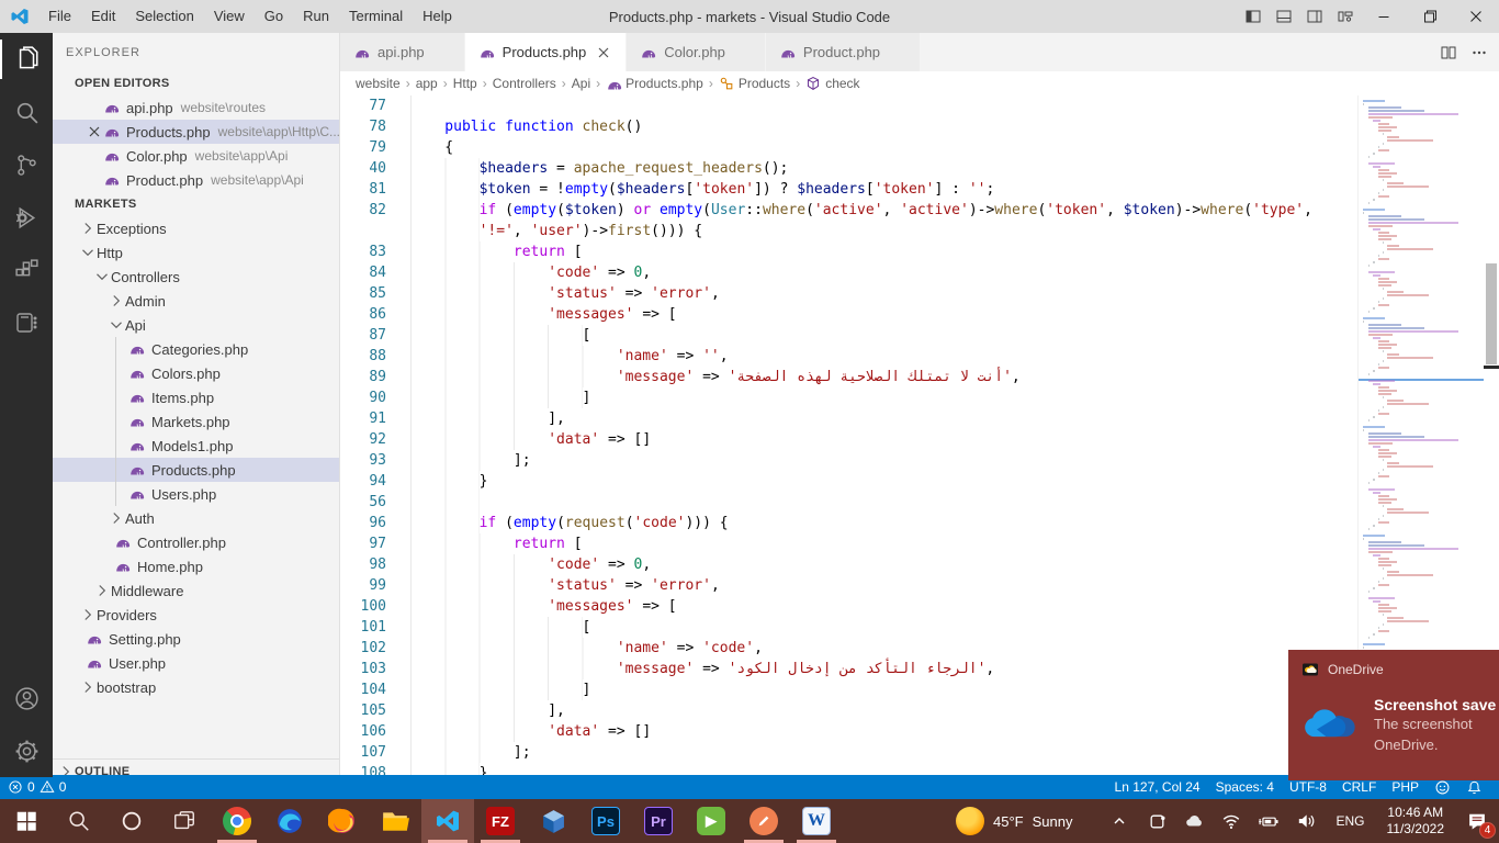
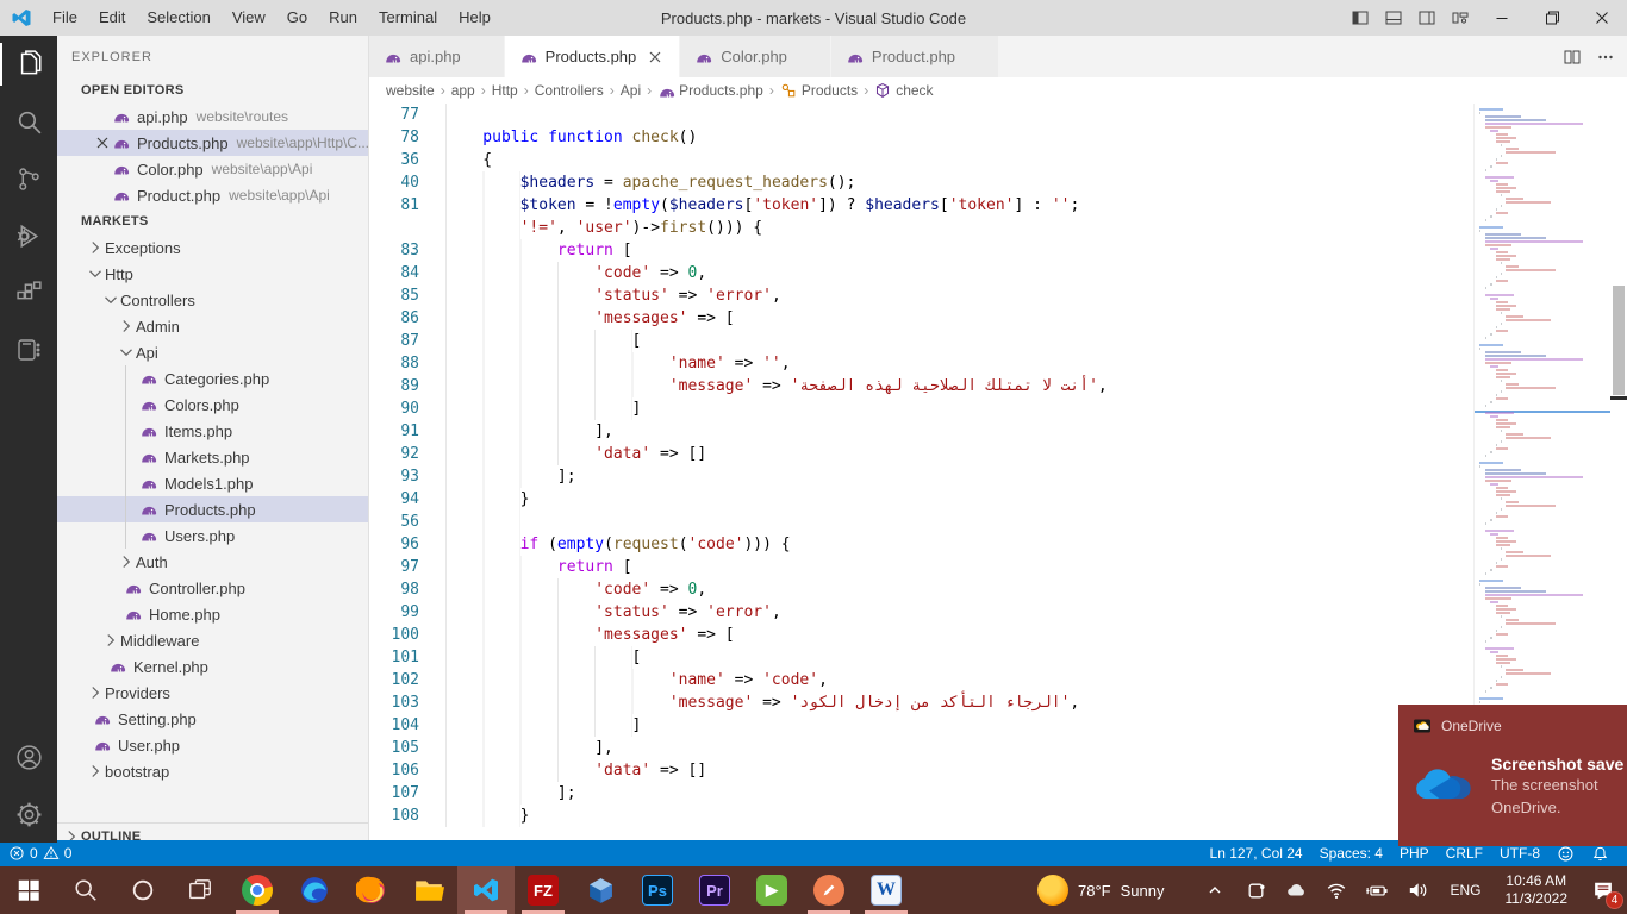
  File Edit Selection View Go Run Terminal Help
  Products.php - markets - Visual Studio Code
  EXPLORER
  OPEN EDITORS
  api.php
  website\routes
  Products.php
  website\app\Http\C...
  Color.php
  website\app\Api
  Product.php
  website\app\Api
  MARKETS
  Exceptions
  Http
  Controllers
  Admin
  Api
  Categories.php
  Colors.php
  Items.php
  Markets.php
  Models1.php
  Products.php
  Users.php
  Auth
  Controller.php
  Home.php
  Middleware
+ Kernel.php
  Providers
  Setting.php
  User.php
  bootstrap
  OUTLINE
  api.php
  Products.php
  Color.php
  Product.php
  website
  ›
  app
  ›
  Http
  ›
  Controllers
  ›
  Api
  ›
  Products.php
  ›
  Products
  ›
  check
  77
  78
  public function check()
- 79
+ 36
  {
  40
  $headers = apache_request_headers();
  81
  $token = !empty($headers['token']) ? $headers['token'] : '';
- 82
- if (empty($token) or empty(User::where('active', 'active')->where('token', $token)->where('type',
  '!=', 'user')->first())) {
  83
  return [
  84
  'code' => 0,
  85
  'status' => 'error',
  86
  'messages' => [
  87
  [
  88
  'name' => '',
  89
  'message' => 'أنت لا تمتلك الصلاحية لهذه الصفحة',
  90
  ]
  91
  ],
  92
  'data' => []
  93
  ];
  94
  }
  56
  96
  if (empty(request('code'))) {
  97
  return [
  98
  'code' => 0,
  99
  'status' => 'error',
  100
  'messages' => [
  101
  [
  102
  'name' => 'code',
  103
  'message' => 'الرجاء التأكد من إدخال الكود',
  104
  ]
  105
  ],
  106
  'data' => []
  107
  ];
  108
  }
  0
  0
  Ln 127, Col 24
  Spaces: 4
- UTF-8
+ PHP
  CRLF
- PHP
+ UTF-8
  OneDrive
  Screenshot save
  The screenshot
  OneDrive.
  FZ
  Ps
  Pr
  ▶
  W
- 45°F
+ 78°F
  Sunny
  ENG
  10:46 AM
  11/3/2022
  4
